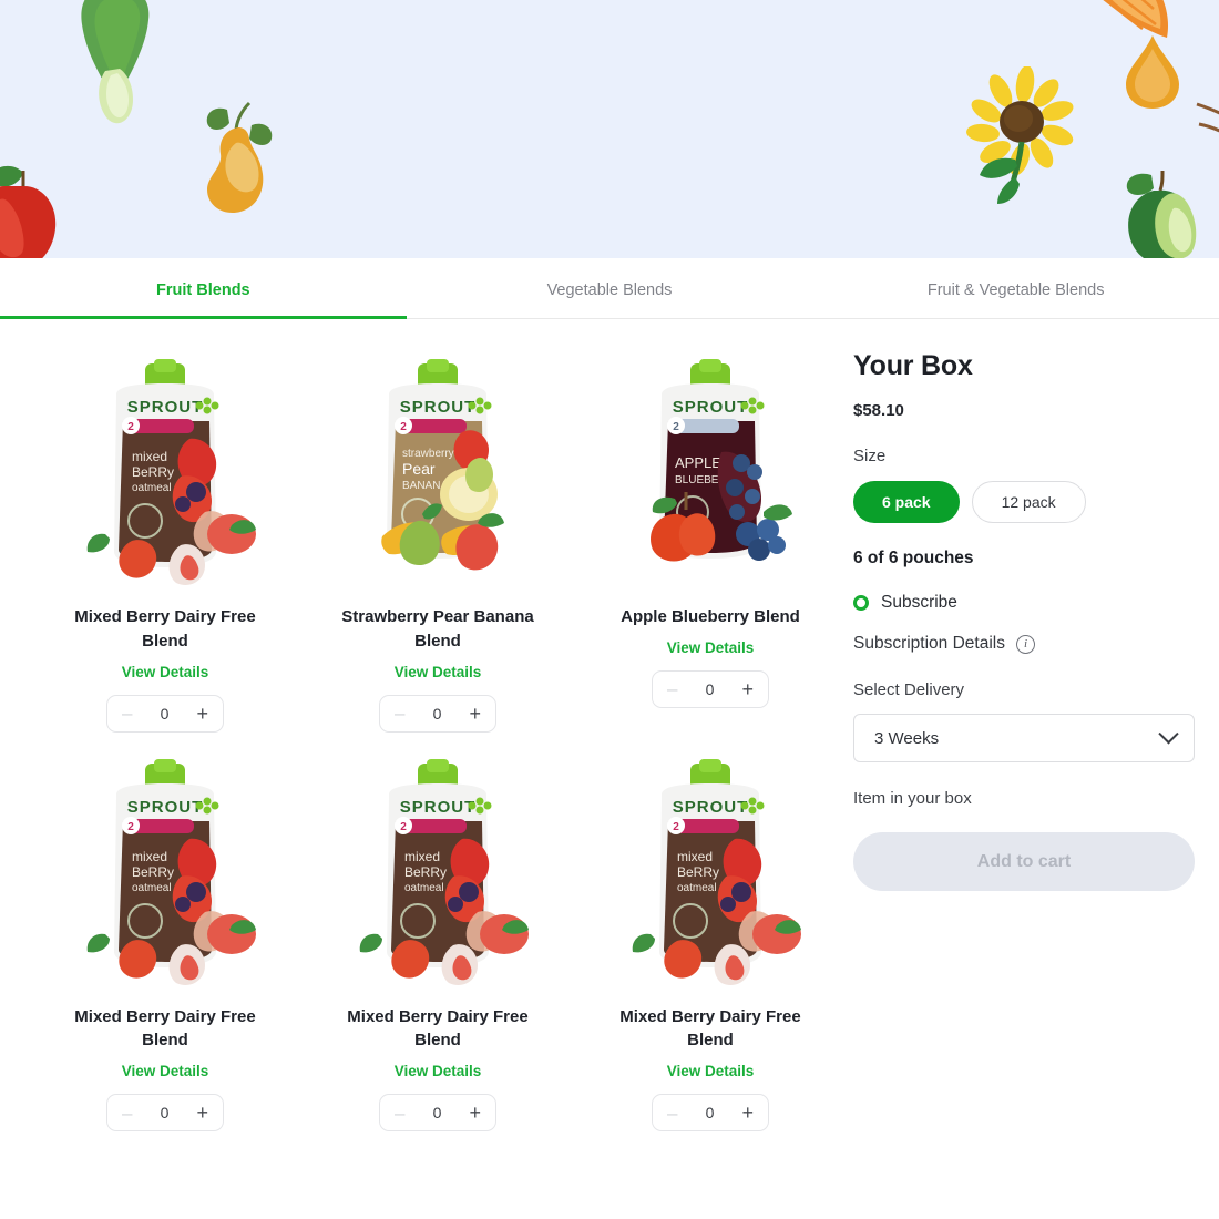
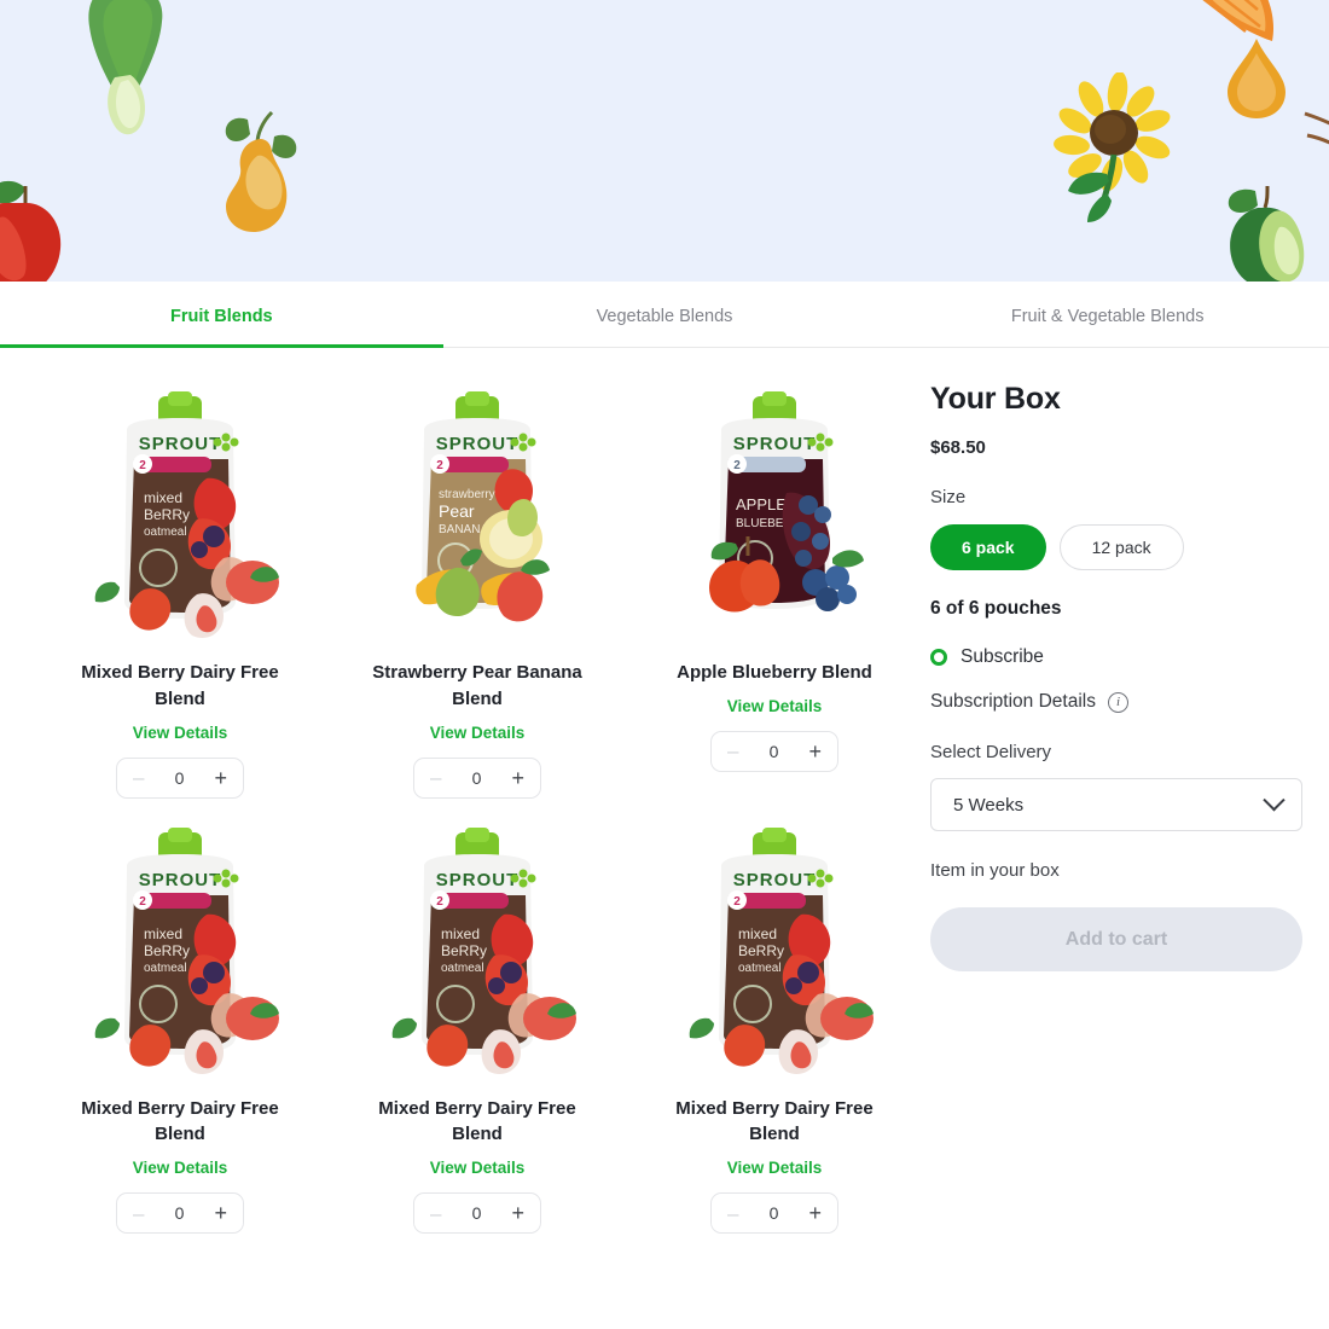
  Fruit Blends
  Vegetable Blends
  Fruit & Vegetable Blends
  SPROU
  2
  mixed
  BeRRy
  oatmeal
  Mixed Berry Dairy Free Blend
  View Details
  –
  0
  +
  SPROU
  2
  strawberry
  Pear
  BANAN
  Strawberry Pear Banana Blend
  View Details
  –
  0
  +
  SPROU
  2
  APPLE
  Apple Blueberry Blend
  View Details
  –
  0
  +
  SPROU
  2
  mixed
  BeRRy
  oatmeal
  Mixed Berry Dairy Free Blend
  View Details
  –
  0
  +
  SPROU
  2
  mixed
  BeRRy
  oatmeal
  Mixed Berry Dairy Free Blend
  View Details
  –
  0
  +
  SPROU
  2
  mixed
  BeRRy
  oatmeal
  Mixed Berry Dairy Free Blend
  View Details
  –
  0
  +
  Your Box
- $58.10
+ $68.50
  Size
  6 pack
  12 pack
  6 of 6 pouches
  Subscribe
  Subscription Details
  i
  Select Delivery
- 3 Weeks
+ 5 Weeks
  Item in your box
  Add to cart
